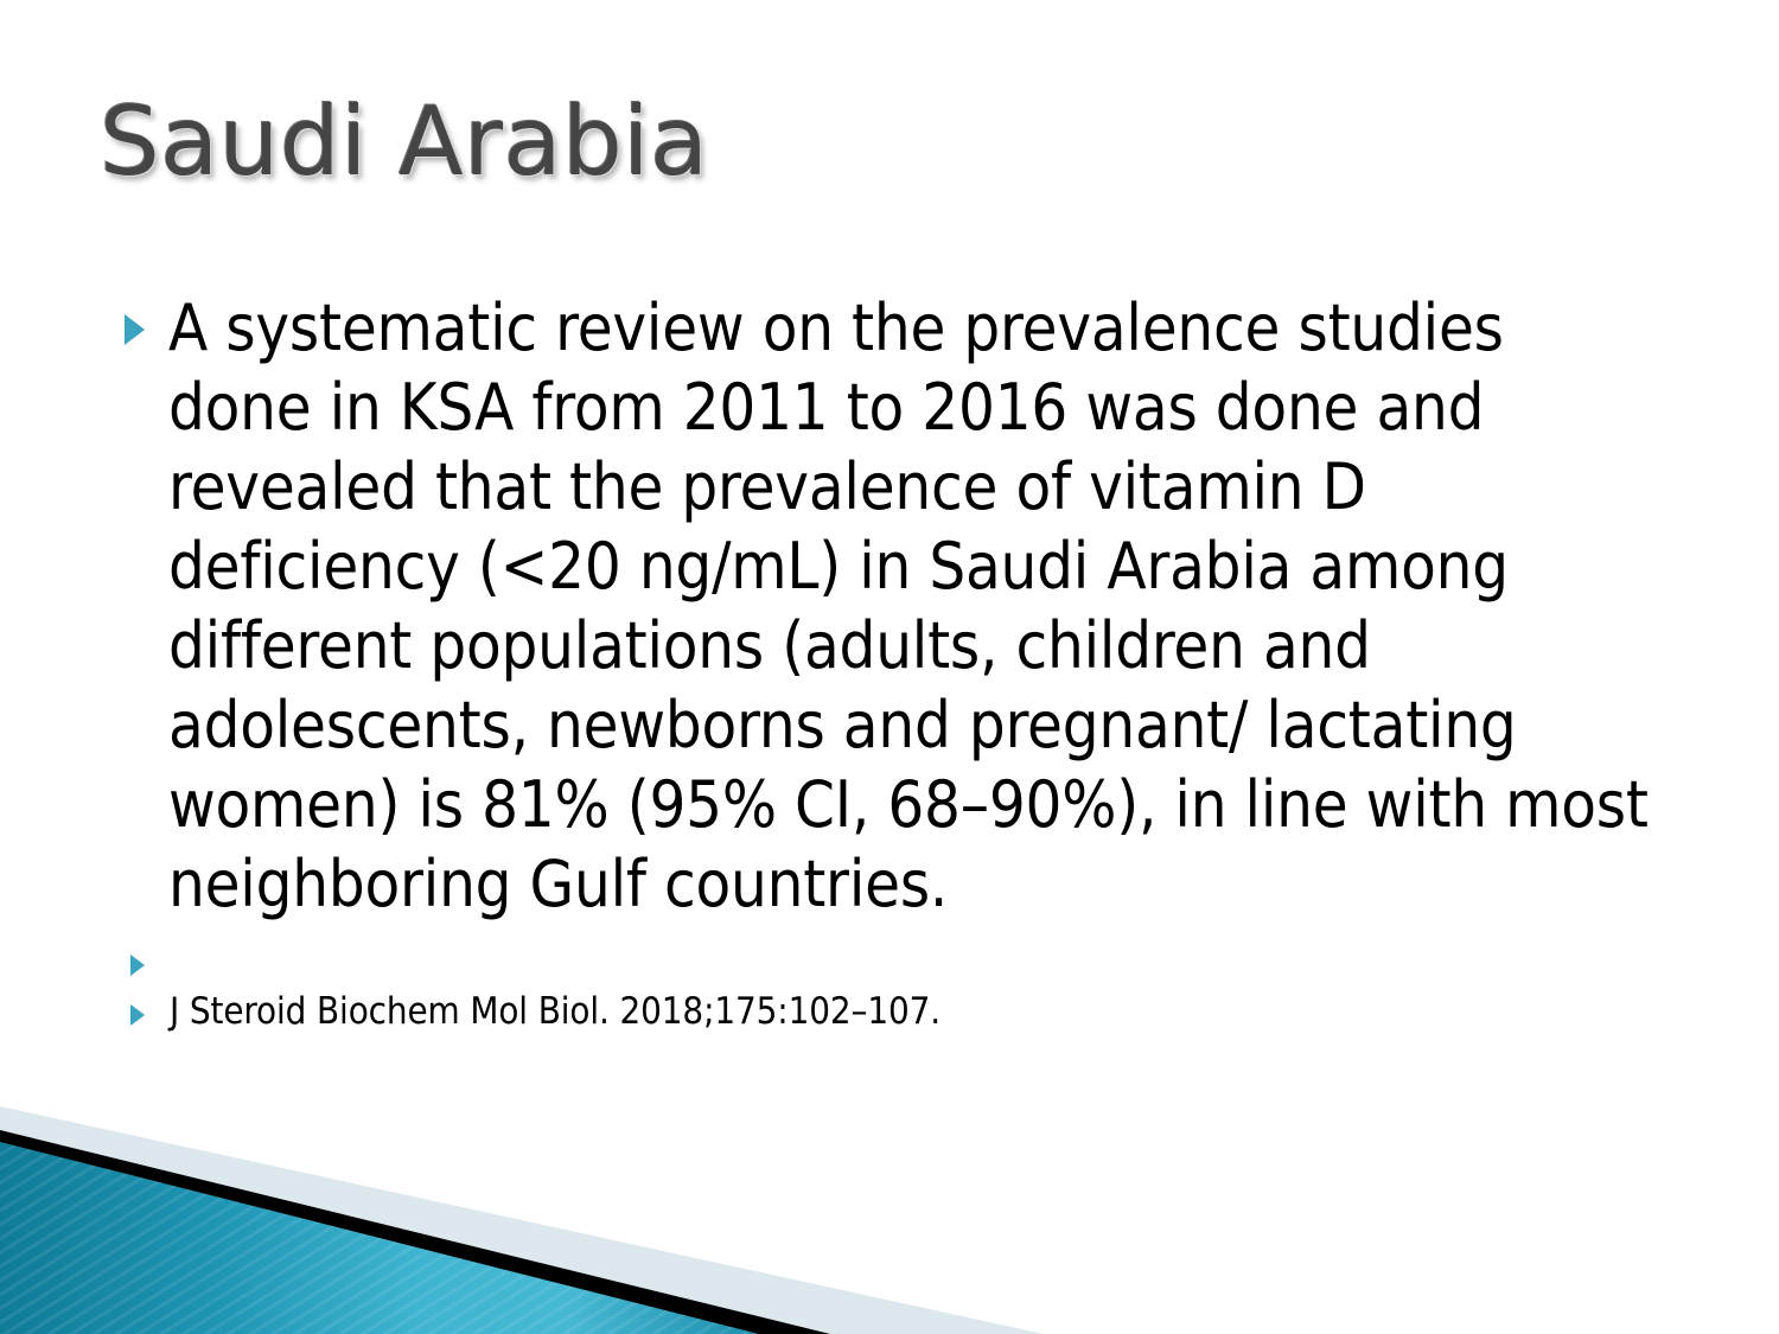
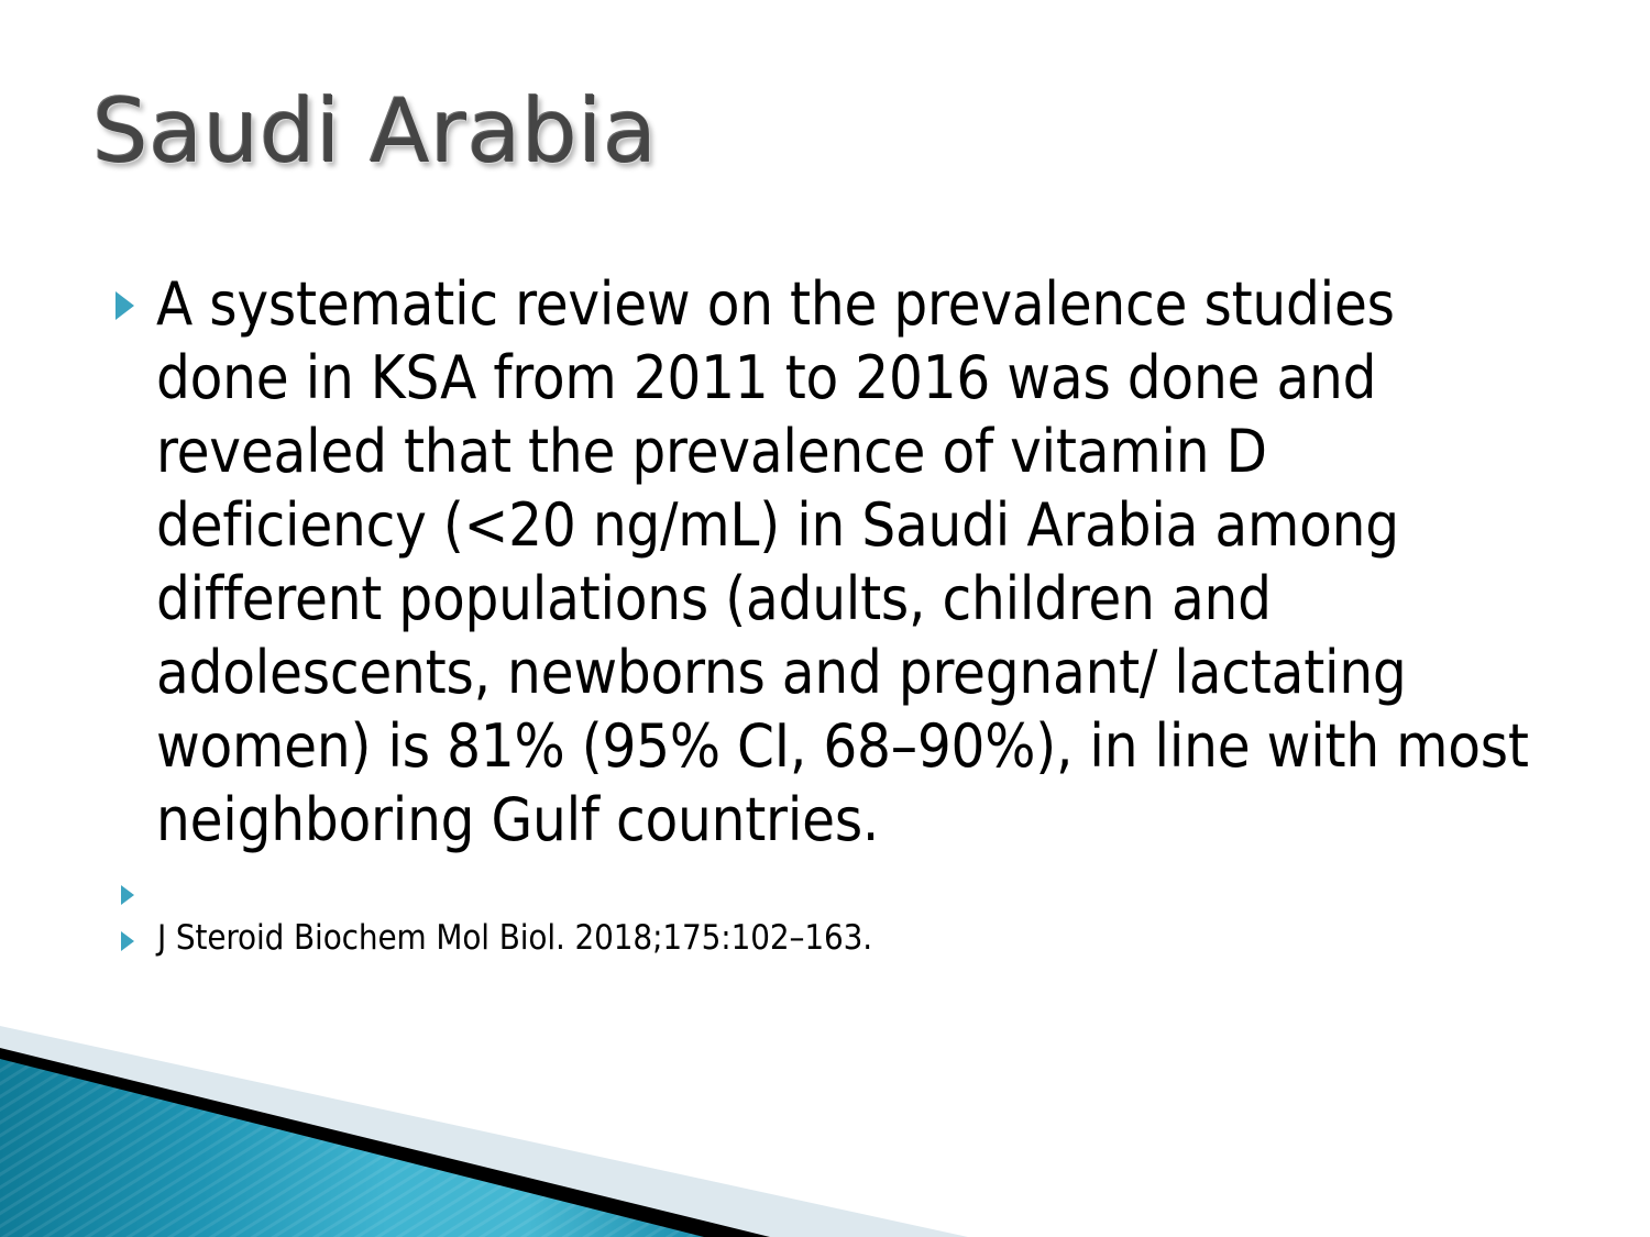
  Saudi Arabia
  A systematic review on the prevalence studies done in KSA from 2011 to 2016 was done and revealed that the prevalence of vitamin D deficiency (<20 ng/mL) in Saudi Arabia among different populations (adults, children and adolescents, newborns and pregnant/ lactating women) is 81% (95% CI, 68–90%), in line with most neighboring Gulf countries.
- J Steroid Biochem Mol Biol. 2018;175:102–107.
+ J Steroid Biochem Mol Biol. 2018;175:102–163.
